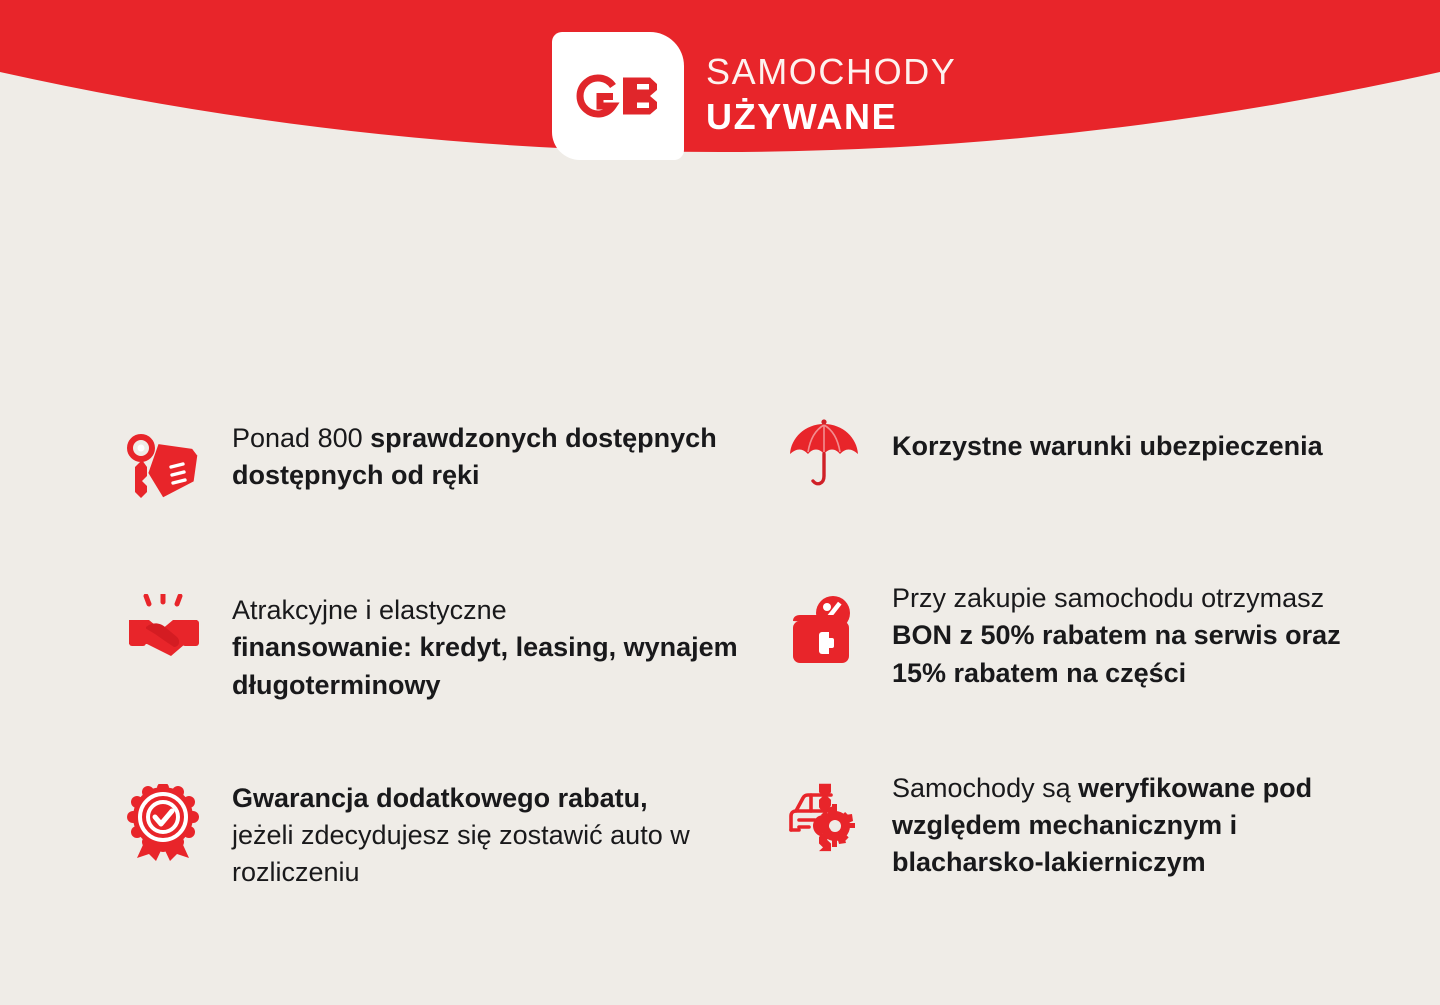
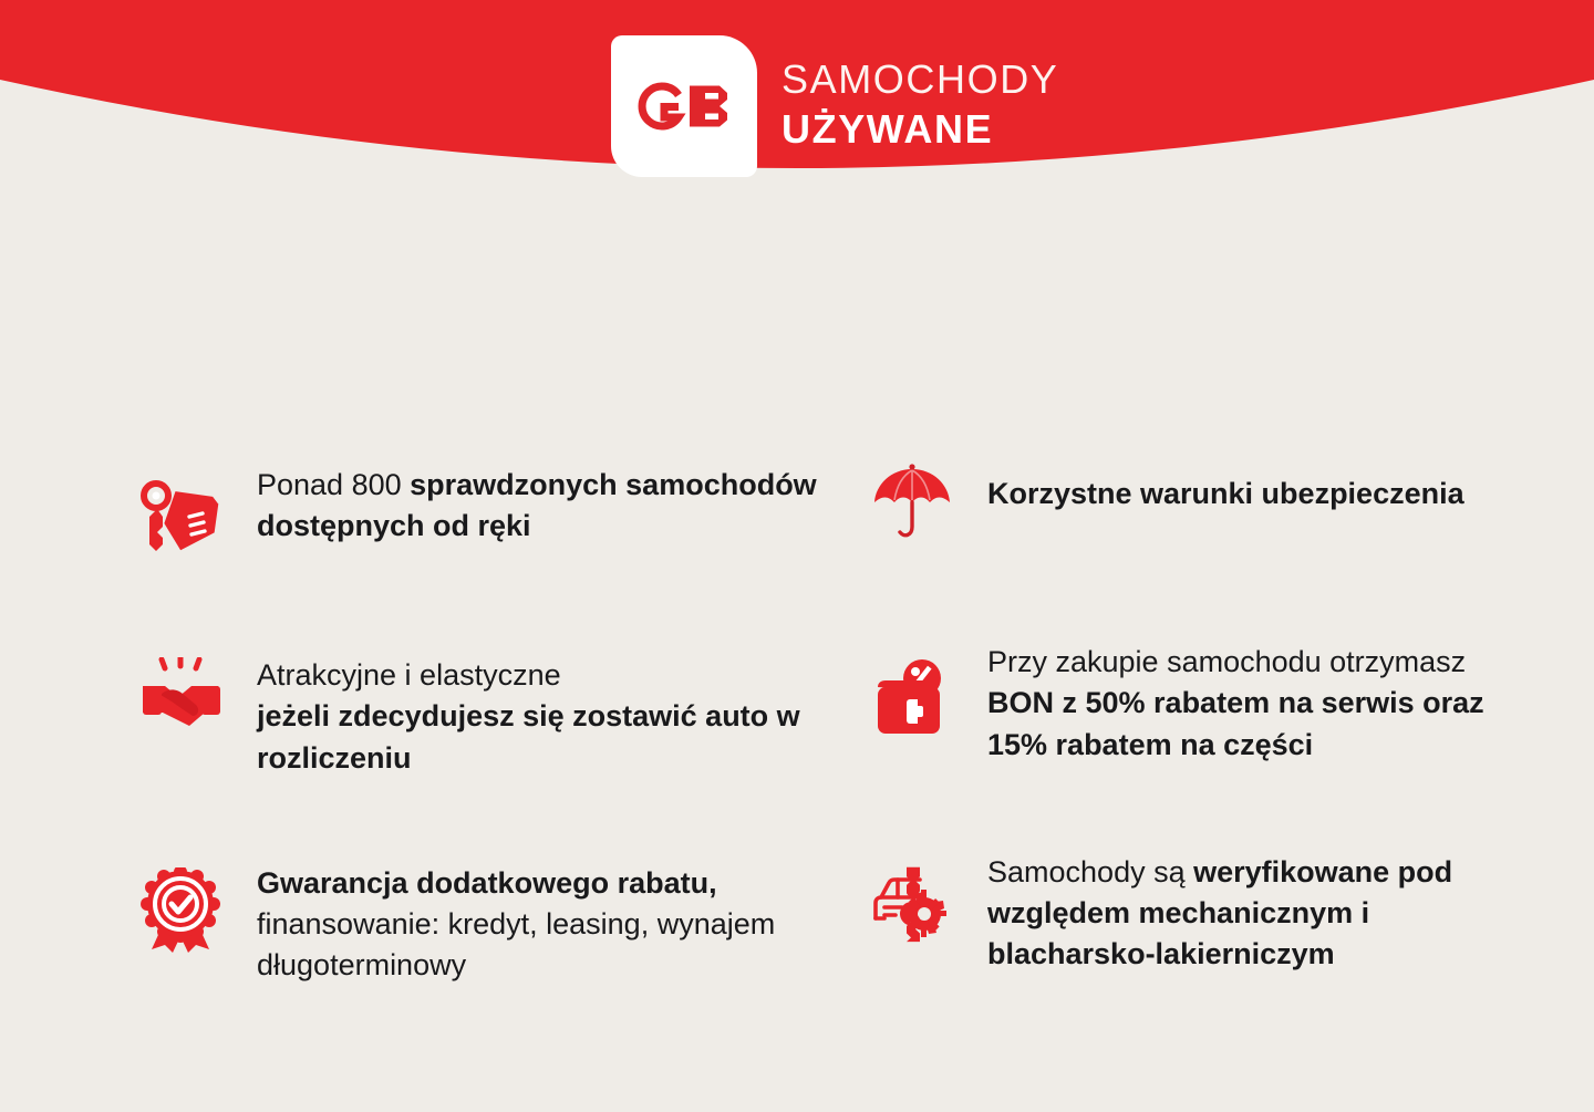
  SAMOCHODY
  UŻYWANE
- Ponad 800 sprawdzonych dostępnych dostępnych od ręki
+ Ponad 800 sprawdzonych samochodów dostępnych od ręki
  Atrakcyjne i elastyczne
- finansowanie: kredyt, leasing, wynajem długoterminowy
+ jeżeli zdecydujesz się zostawić auto w rozliczeniu
  Gwarancja dodatkowego rabatu,
- jeżeli zdecydujesz się zostawić auto w rozliczeniu
+ finansowanie: kredyt, leasing, wynajem długoterminowy
  Korzystne warunki ubezpieczenia
  Przy zakupie samochodu otrzymasz BON z 50% rabatem na serwis oraz 15% rabatem na części
  Samochody są weryfikowane pod względem mechanicznym i blacharsko-lakierniczym
